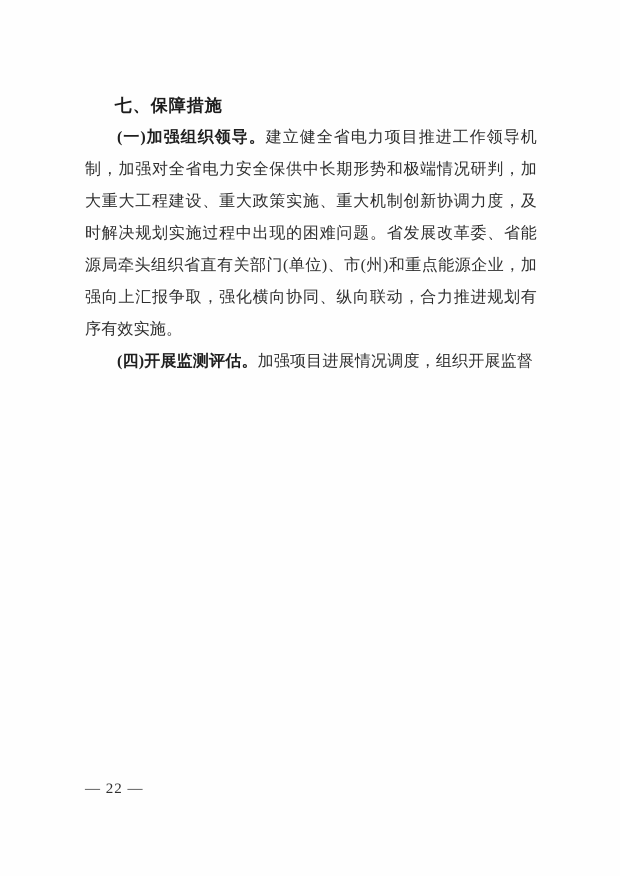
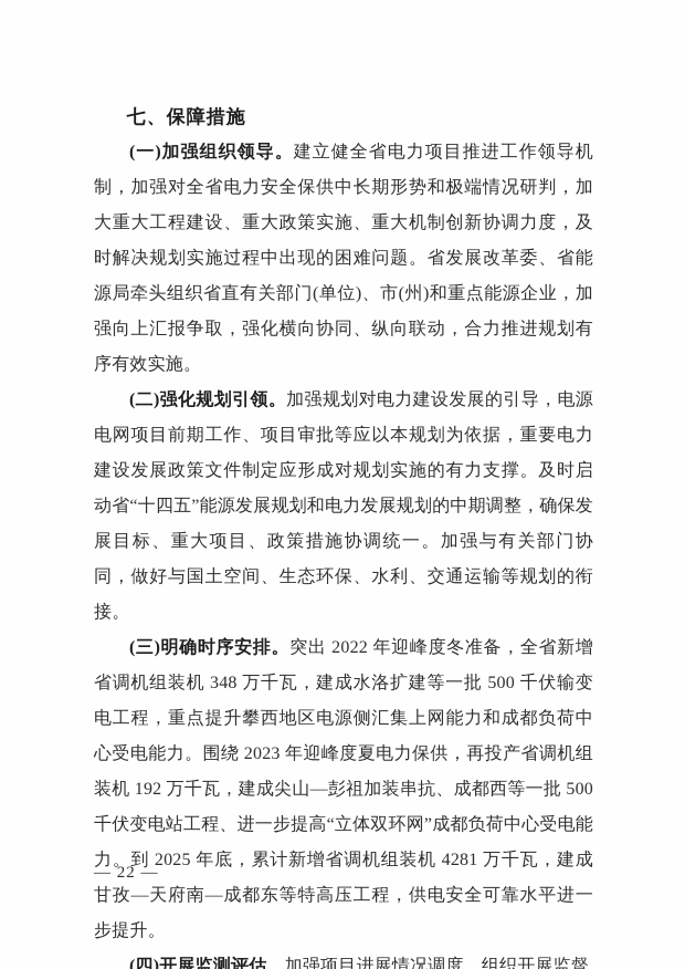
  七、保障措施
  (一)加强组织领导。建立健全省电力项目推进工作领导机制，加强对全省电力安全保供中长期形势和极端情况研判，加大重大工程建设、重大政策实施、重大机制创新协调力度，及时解决规划实施过程中出现的困难问题。省发展改革委、省能源局牵头组织省直有关部门(单位)、市(州)和重点能源企业，加强向上汇报争取，强化横向协同、纵向联动，合力推进规划有序有效实施。
+ (二)强化规划引领。加强规划对电力建设发展的引导，电源电网项目前期工作、项目审批等应以本规划为依据，重要电力建设发展政策文件制定应形成对规划实施的有力支撑。及时启动省“十四五”能源发展规划和电力发展规划的中期调整，确保发展目标、重大项目、政策措施协调统一。加强与有关部门协同，做好与国土空间、生态环保、水利、交通运输等规划的衔接。
+ (三)明确时序安排。突出 2022 年迎峰度冬准备，全省新增省调机组装机 348 万千瓦，建成水洛扩建等一批 500 千伏输变电工程，重点提升攀西地区电源侧汇集上网能力和成都负荷中心受电能力。围绕 2023 年迎峰度夏电力保供，再投产省调机组装机 192 万千瓦，建成尖山—彭祖加装串抗、成都西等一批 500 千伏变电站工程、进一步提高“立体双环网”成都负荷中心受电能力。到 2025 年底，累计新增省调机组装机 4281 万千瓦，建成甘孜—天府南—成都东等特高压工程，供电安全可靠水平进一步提升。
  (四)开展监测评估。加强项目进展情况调度，组织开展监督
  — 22 —
